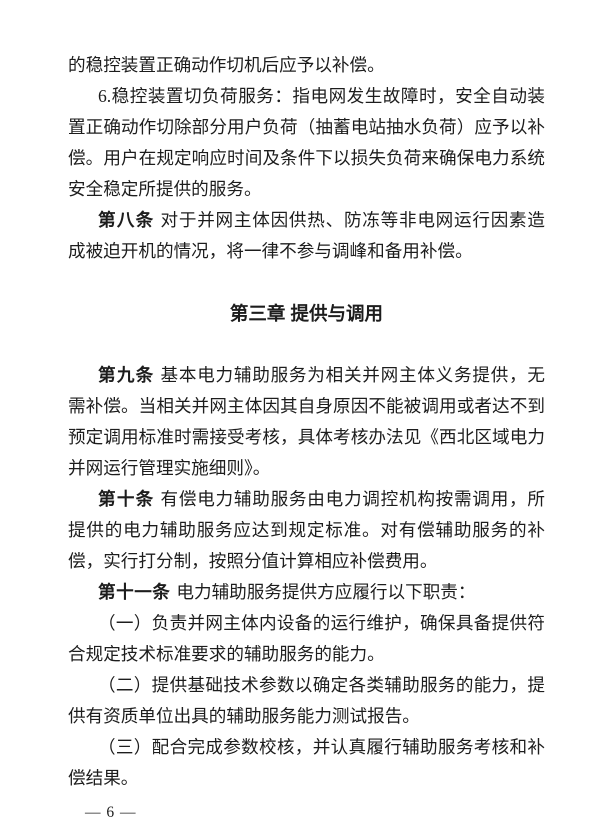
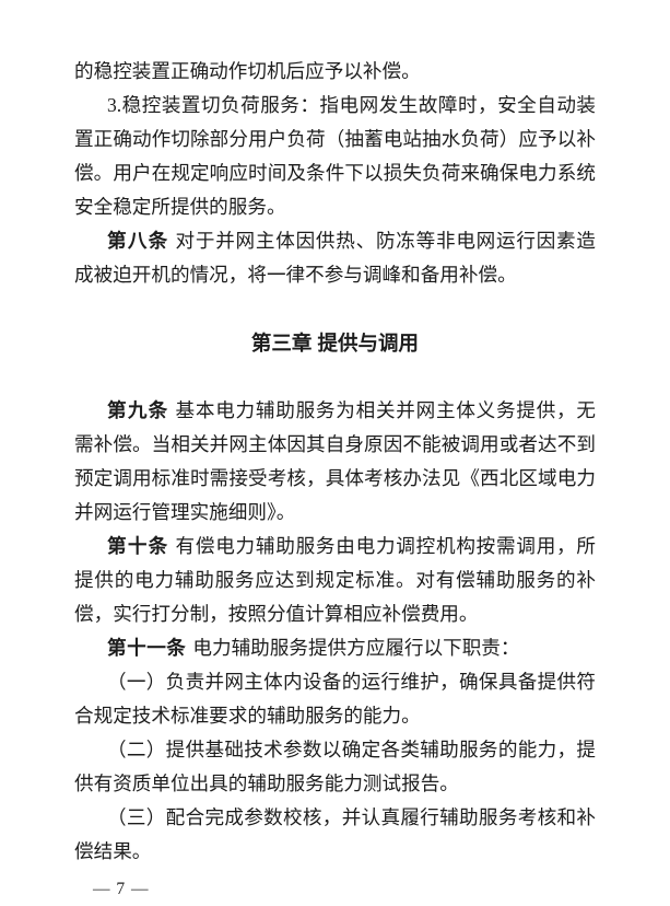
  的稳控装置正确动作切机后应予以补偿。
- 6.稳控装置切负荷服务：指电网发生故障时，安全自动装置正确动作切除部分用户负荷（抽蓄电站抽水负荷）应予以补偿。用户在规定响应时间及条件下以损失负荷来确保电力系统安全稳定所提供的服务。
+ 3.稳控装置切负荷服务：指电网发生故障时，安全自动装置正确动作切除部分用户负荷（抽蓄电站抽水负荷）应予以补偿。用户在规定响应时间及条件下以损失负荷来确保电力系统安全稳定所提供的服务。
  第八条 对于并网主体因供热、防冻等非电网运行因素造成被迫开机的情况，将一律不参与调峰和备用补偿。
  第三章 提供与调用
  第九条 基本电力辅助服务为相关并网主体义务提供，无需补偿。当相关并网主体因其自身原因不能被调用或者达不到预定调用标准时需接受考核，具体考核办法见《西北区域电力并网运行管理实施细则》。
  第十条 有偿电力辅助服务由电力调控机构按需调用，所提供的电力辅助服务应达到规定标准。对有偿辅助服务的补偿，实行打分制，按照分值计算相应补偿费用。
  第十一条 电力辅助服务提供方应履行以下职责：
  （一）负责并网主体内设备的运行维护，确保具备提供符合规定技术标准要求的辅助服务的能力。
  （二）提供基础技术参数以确定各类辅助服务的能力，提供有资质单位出具的辅助服务能力测试报告。
  （三）配合完成参数校核，并认真履行辅助服务考核和补偿结果。
- — 6 —
+ — 7 —
